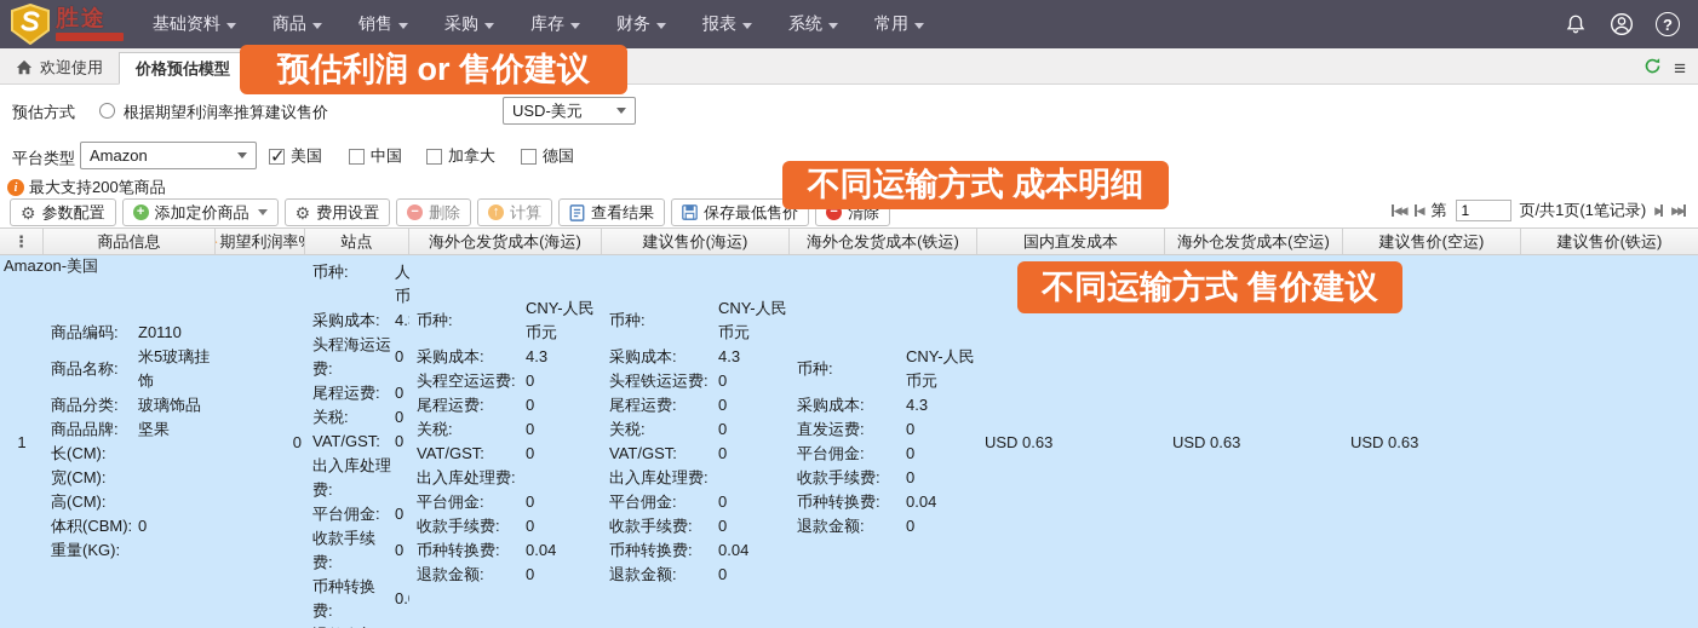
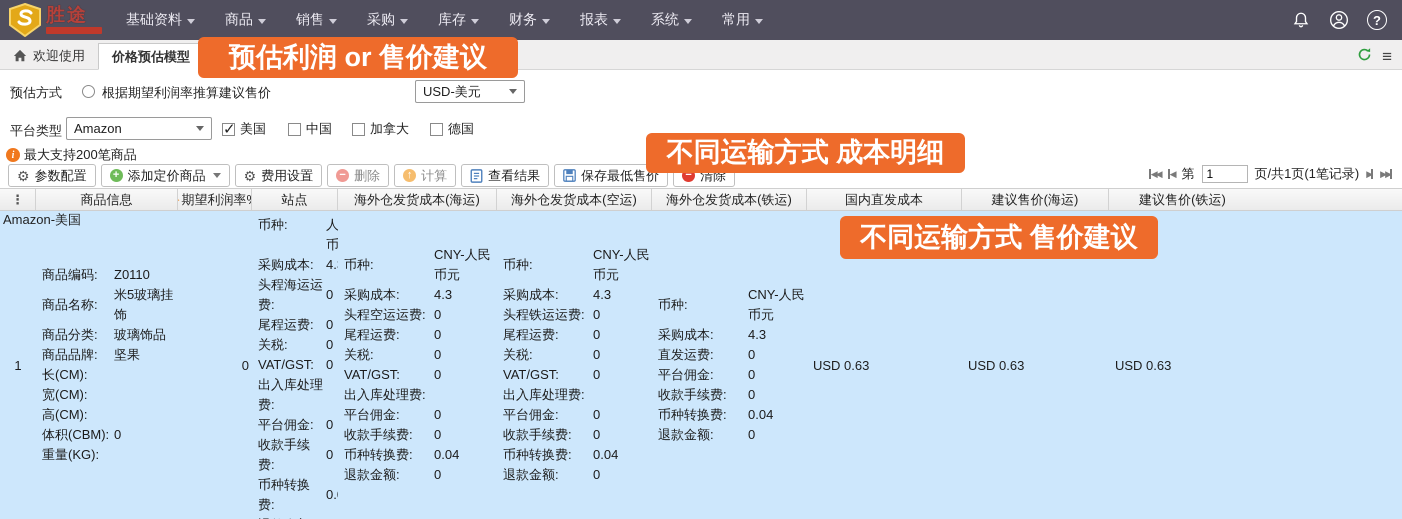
  胜途
  基础资料
  商品
  销售
  采购
  库存
  财务
  报表
  系统
  常用
  ?
  欢迎使用
  价格预估模型
  ≡
  预估方式
  根据期望利润率推算建议售价
  USD-美元
  平台类型
  Amazon
  美国
  中国
  加拿大
  德国
  i
  最大支持200笔商品
  ⚙
  参数配置
  +
  添加定价商品
  ⚙
  费用设置
  −
  删除
  ↑
  计算
  查看结果
  保存最低售价
  −
  清除
  ◀◀
  ◀
  第
  1
  页/共1页(1笔记录)
  ▶
  ▶▶
  ⋮
  商品信息
  期望利润率
  站点
  海外仓发货成本(海运)
- 建议售价(海运)
+ 海外仓发货成本(空运)
  海外仓发货成本(铁运)
  国内直发成本
- 海外仓发货成本(空运)
+ 建议售价(海运)
- 建议售价(空运)
  建议售价(铁运)
  1
  商品编码:
  Z0110
  商品名称:
  米5玻璃挂饰
  商品分类:
  玻璃饰品
  商品品牌:
  坚果
  长(CM):
  宽(CM):
  高(CM):
  体积(CBM):
  0
  重量(KG):
  0
  Amazon-美国
  币种:
  采购成本:
  头程海运运费:
  0
  尾程运费:
  0
  关税:
  0
  VAT/GST:
  0
  出入库处理费:
  平台佣金:
  0
  收款手续费:
  0
  币种转换费:
  币种:
  CNY-人民币元
  采购成本:
  4.3
  头程空运运费:
  0
  尾程运费:
  0
  关税:
  0
  VAT/GST:
  0
  出入库处理费:
  平台佣金:
  0
  收款手续费:
  0
  币种转换费:
  0.04
  退款金额:
  0
  币种:
  CNY-人民币元
  采购成本:
  4.3
  头程铁运运费:
  0
  尾程运费:
  0
  关税:
  0
  VAT/GST:
  0
  出入库处理费:
  平台佣金:
  0
  收款手续费:
  0
  币种转换费:
  0.04
  退款金额:
  0
  币种:
  CNY-人民币元
  采购成本:
  4.3
  直发运费:
  0
  平台佣金:
  0
  收款手续费:
  0
  币种转换费:
  0.04
  退款金额:
  0
  USD 0.63
  USD 0.63
  USD 0.63
  预估利润 or 售价建议
  不同运输方式 成本明细
  不同运输方式 售价建议
